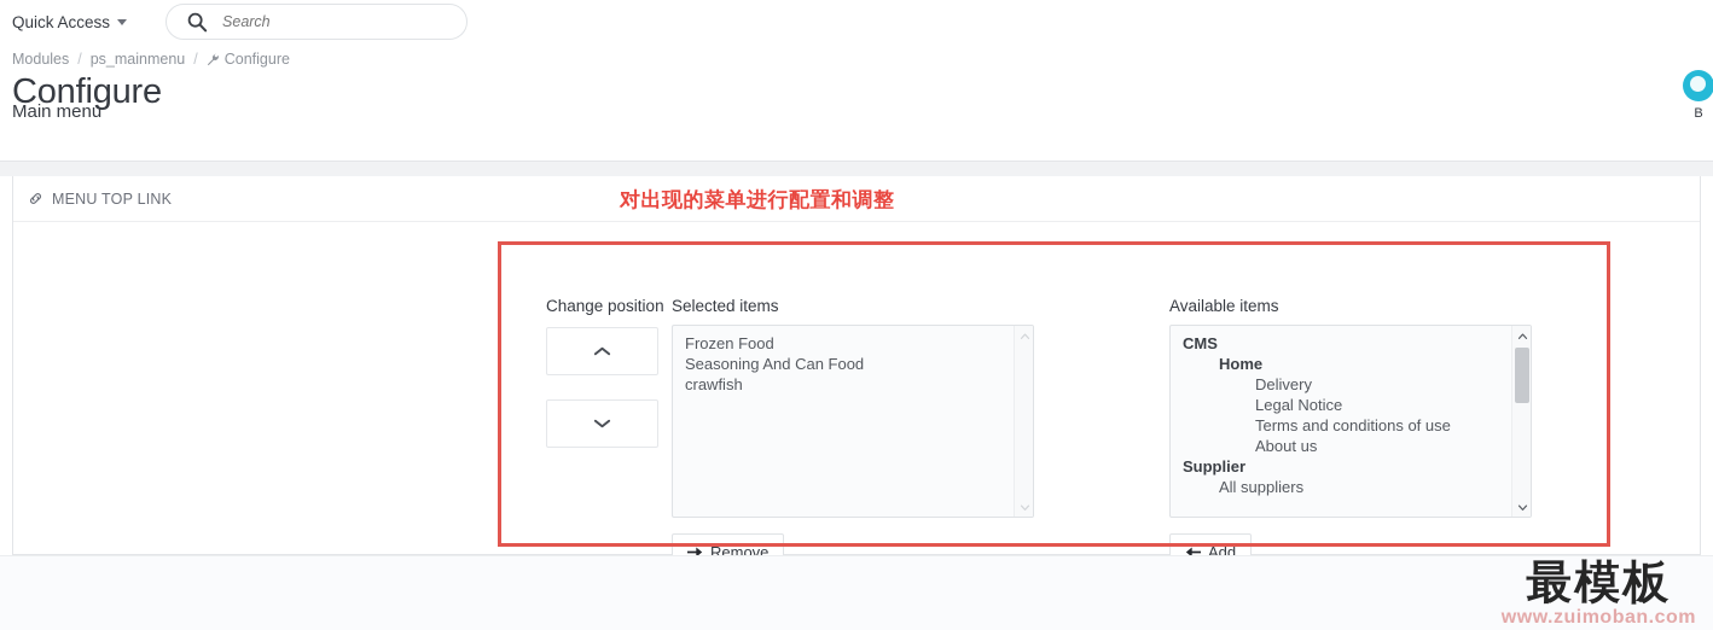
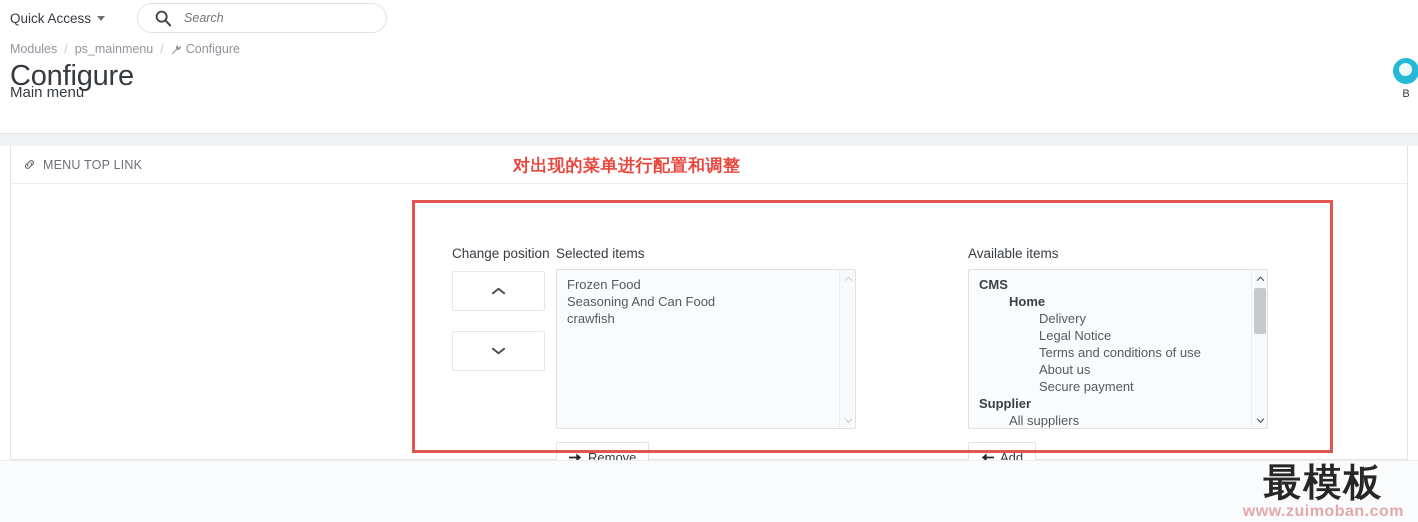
  Quick Access
  Search
  B
  Modules
  /
  ps_mainmenu
  /
  Configure
  Configure
  Main menu
  MENU TOP LINK
  Change position
  Selected items
  Available items
  Frozen Food
  Seasoning And Can Food
  crawfish
  CMS
  Home
  Delivery
  Legal Notice
  Terms and conditions of use
  About us
+ Secure payment
  Supplier
  All suppliers
  Remove
  Add
  对出现的菜单进行配置和调整
  最模板
  www.zuimoban.com
